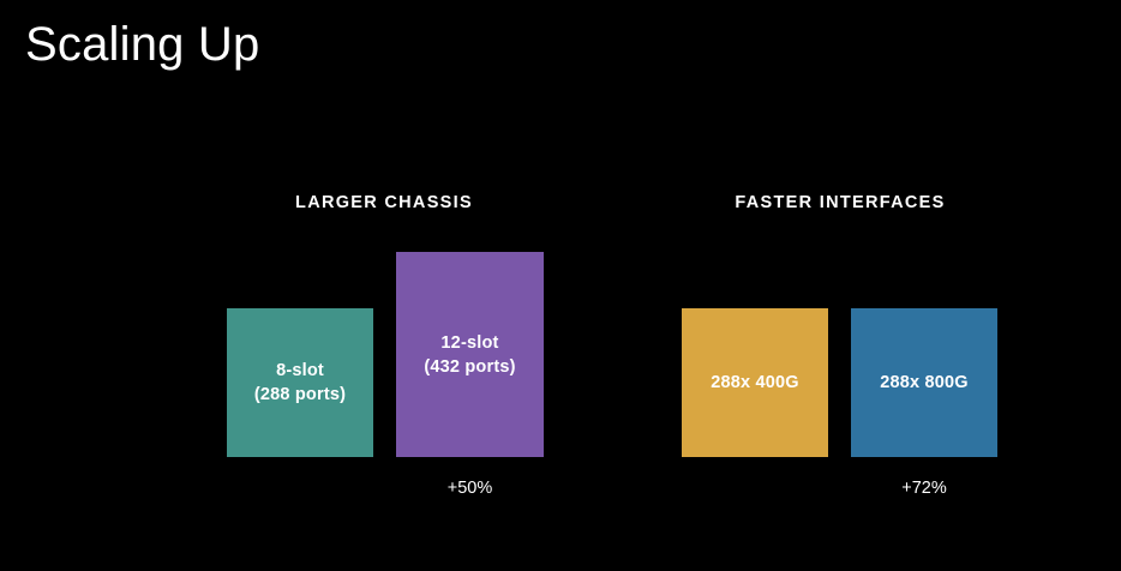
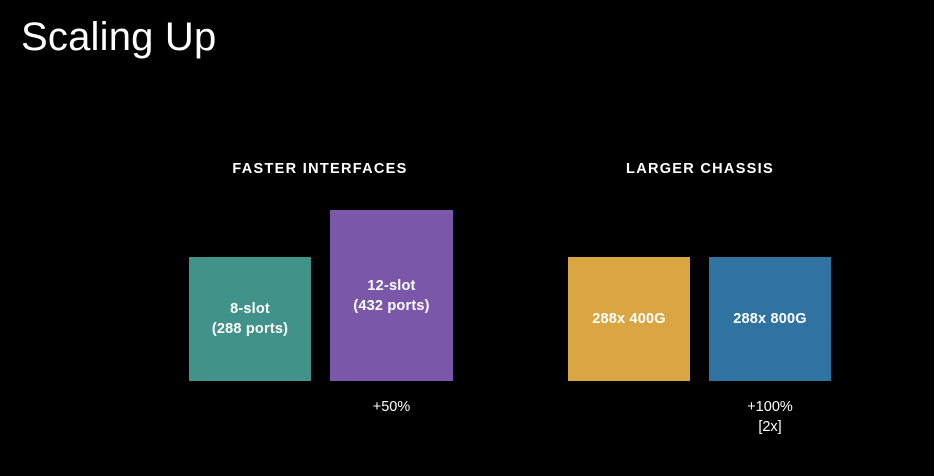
  Scaling Up
- LARGER CHASSIS
+ FASTER INTERFACES
  8-slot
  (288 ports)
  12-slot
  (432 ports)
  +50%
- FASTER INTERFACES
+ LARGER CHASSIS
  288x 400G
  288x 800G
- +72%
+ +100%
+ [2x]
